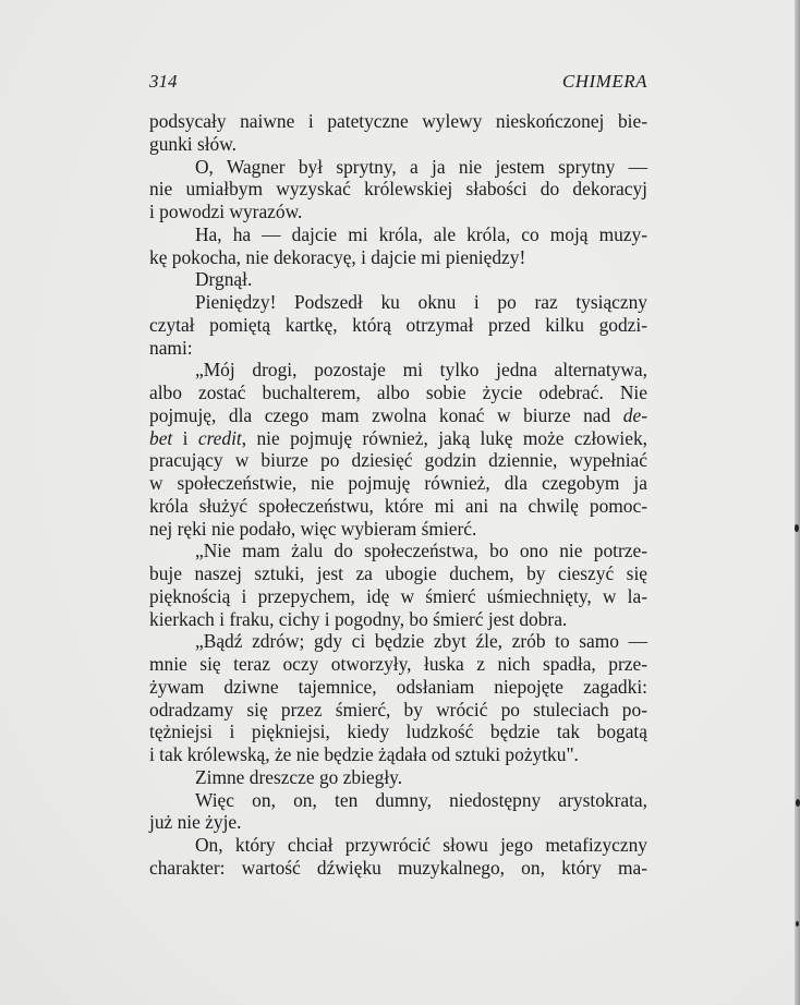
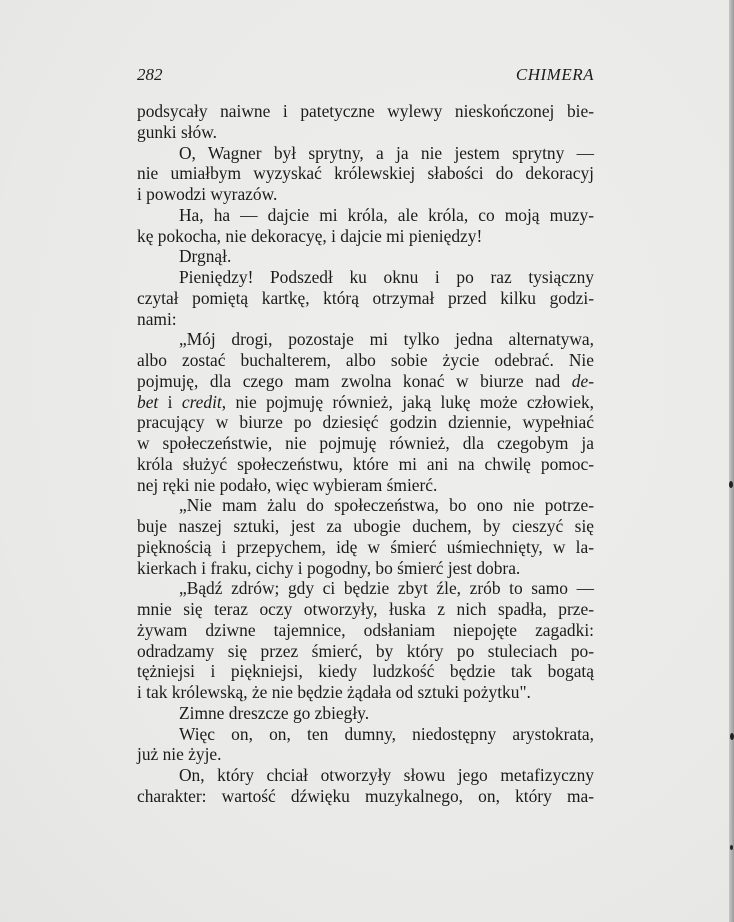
- 314
+ 282
  CHIMERA
  podsycały naiwne i patetyczne wylewy nieskończonej bie-
  gunki słów.
  O, Wagner był sprytny, a ja nie jestem sprytny —
  nie umiałbym wyzyskać królewskiej słabości do dekoracyj
  i powodzi wyrazów.
  Ha, ha — dajcie mi króla, ale króla, co moją muzy-
  kę pokocha, nie dekoracyę, i dajcie mi pieniędzy!
  Drgnął.
  Pieniędzy! Podszedł ku oknu i po raz tysiączny
  czytał pomiętą kartkę, którą otrzymał przed kilku godzi-
  nami:
  „Mój drogi, pozostaje mi tylko jedna alternatywa,
  albo zostać buchalterem, albo sobie życie odebrać. Nie
  pojmuję, dla czego mam zwolna konać w biurze nad de-
  bet i credit, nie pojmuję również, jaką lukę może człowiek,
  pracujący w biurze po dziesięć godzin dziennie, wypełniać
  w społeczeństwie, nie pojmuję również, dla czegobym ja
  króla służyć społeczeństwu, które mi ani na chwilę pomoc-
  nej ręki nie podało, więc wybieram śmierć.
  „Nie mam żalu do społeczeństwa, bo ono nie potrze-
  buje naszej sztuki, jest za ubogie duchem, by cieszyć się
  pięknością i przepychem, idę w śmierć uśmiechnięty, w la-
  kierkach i fraku, cichy i pogodny, bo śmierć jest dobra.
  „Bądź zdrów; gdy ci będzie zbyt źle, zrób to samo —
  mnie się teraz oczy otworzyły, łuska z nich spadła, prze-
  żywam dziwne tajemnice, odsłaniam niepojęte zagadki:
- odradzamy się przez śmierć, by wrócić po stuleciach po-
+ odradzamy się przez śmierć, by który po stuleciach po-
  tężniejsi i piękniejsi, kiedy ludzkość będzie tak bogatą
  i tak królewską, że nie będzie żądała od sztuki pożytku".
  Zimne dreszcze go zbiegły.
  Więc on, on, ten dumny, niedostępny arystokrata,
  już nie żyje.
- On, który chciał przywrócić słowu jego metafizyczny
+ On, który chciał otworzyły słowu jego metafizyczny
  charakter: wartość dźwięku muzykalnego, on, który ma-
